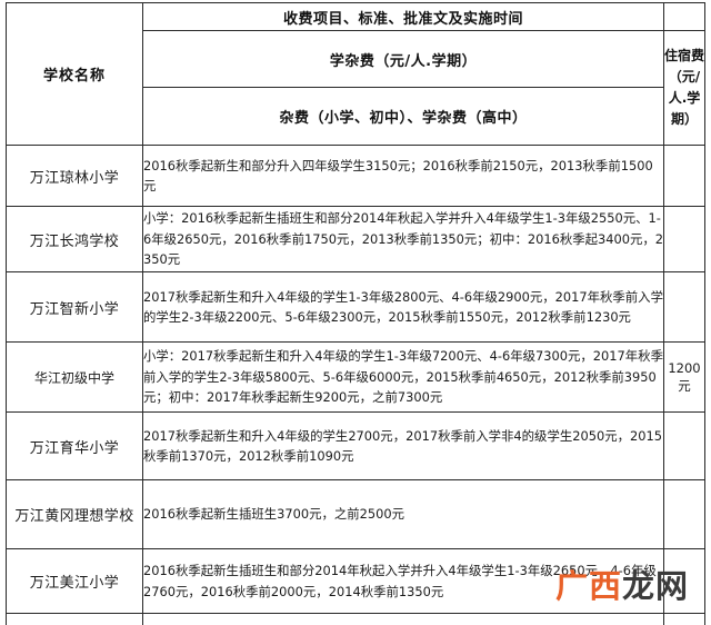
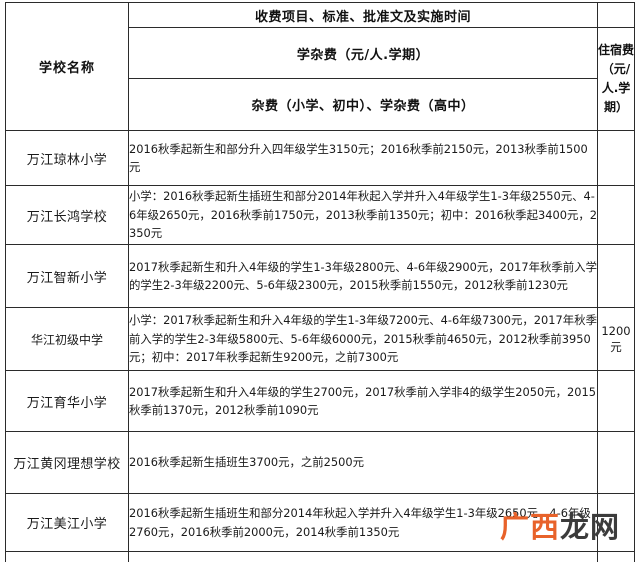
  学校名称	收费项目、标准、批准文及实施时间
  学杂费（元/人.学期）	住宿费（元/人.学期）
  杂费（小学、初中）、学杂费（高中）
  万江琼林小学	2016秋季起新生和部分升入四年级学生3150元；2016秋季前2150元，2013秋季前1500元
- 万江长鸿学校	小学：2016秋季起新生插班生和部分2014年秋起入学并升入4年级学生1-3年级2550元、1-6年级2650元，2016秋季前1750元，2013秋季前1350元；初中：2016秋季起3400元，2350元
+ 万江长鸿学校	小学：2016秋季起新生插班生和部分2014年秋起入学并升入4年级学生1-3年级2550元、4-6年级2650元，2016秋季前1750元，2013秋季前1350元；初中：2016秋季起3400元，2350元
  万江智新小学	2017秋季起新生和升入4年级的学生1-3年级2800元、4-6年级2900元，2017年秋季前入学的学生2-3年级2200元、5-6年级2300元，2015秋季前1550元，2012秋季前1230元
  华江初级中学	小学：2017秋季起新生和升入4年级的学生1-3年级7200元、4-6年级7300元，2017年秋季前入学的学生2-3年级5800元、5-6年级6000元，2015秋季前4650元，2012秋季前3950元；初中：2017年秋季起新生9200元，之前7300元	1200元
  万江育华小学	2017秋季起新生和升入4年级的学生2700元，2017秋季前入学非4的级学生2050元，2015秋季前1370元，2012秋季前1090元
  万江黄冈理想学校	2016秋季起新生插班生3700元，之前2500元
  万江美江小学	2016秋季起新生插班生和部分2014年秋起入学并升入4年级学生1-3年级2650元、4-6年级2760元，2016秋季前2000元，2014秋季前1350元
  广西龙网
